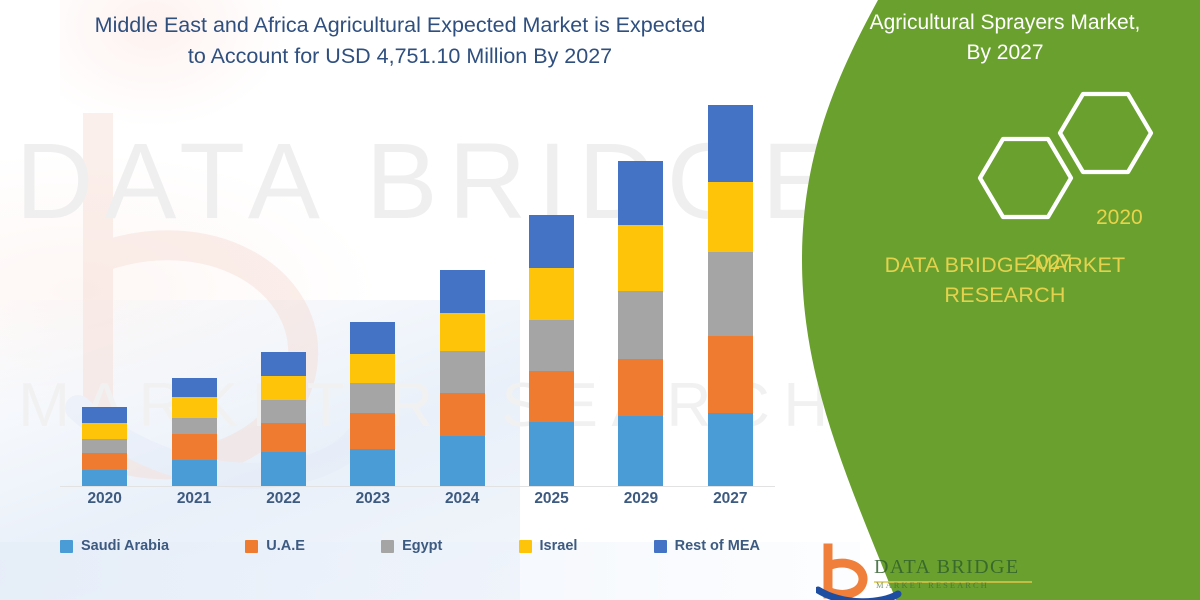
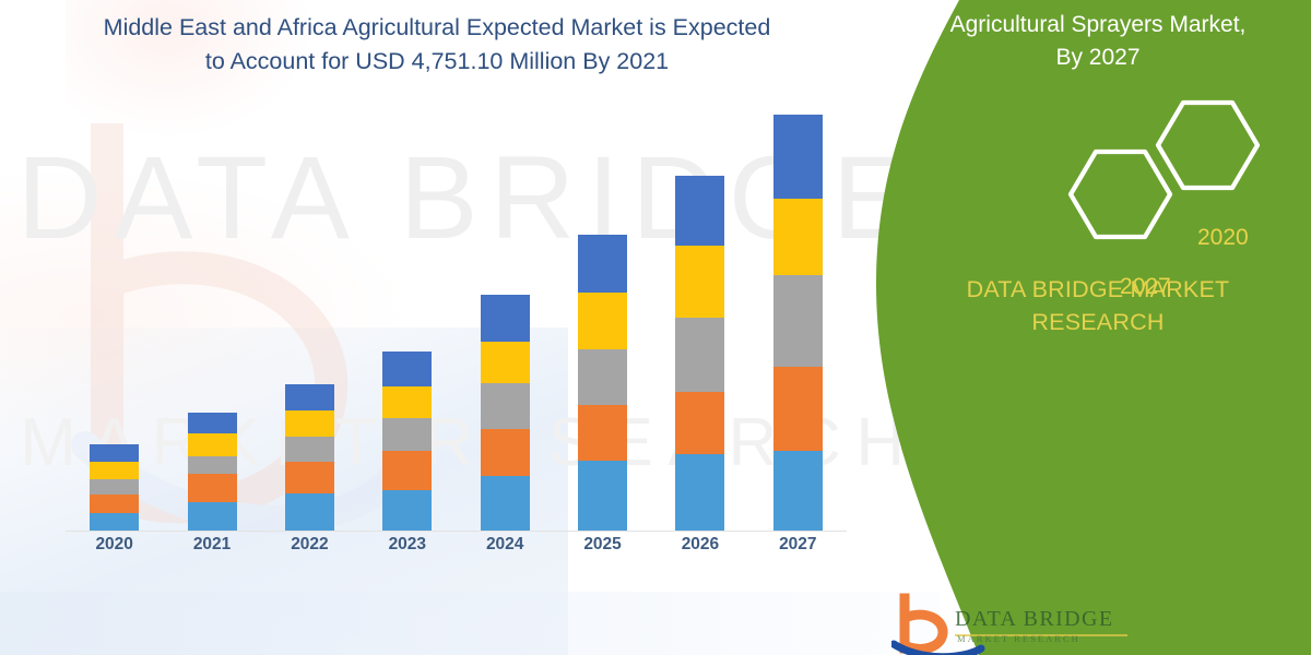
  DATA BRIE
  MARKT RERCH
  Middle East and Africa Agricultural Expected Market is Expected
- to Account for USD 4,751.10 Million By 2027
+ to Account for USD 4,751.10 Million By 2021
  2020
  2021
  2022
  2023
  2024
  2025
- 2029
+ 2026
  2027
- Saudi Arabia
- U.A.E
- Egypt
- Israel
- Rest of MEA
  Agricultural Sprayers Market,
  By 2027
  2020
  2027
  DATA BRIDGE MARKET
  RESEARCH
  DATA BRIDGE
  MARKET RESEARCH
